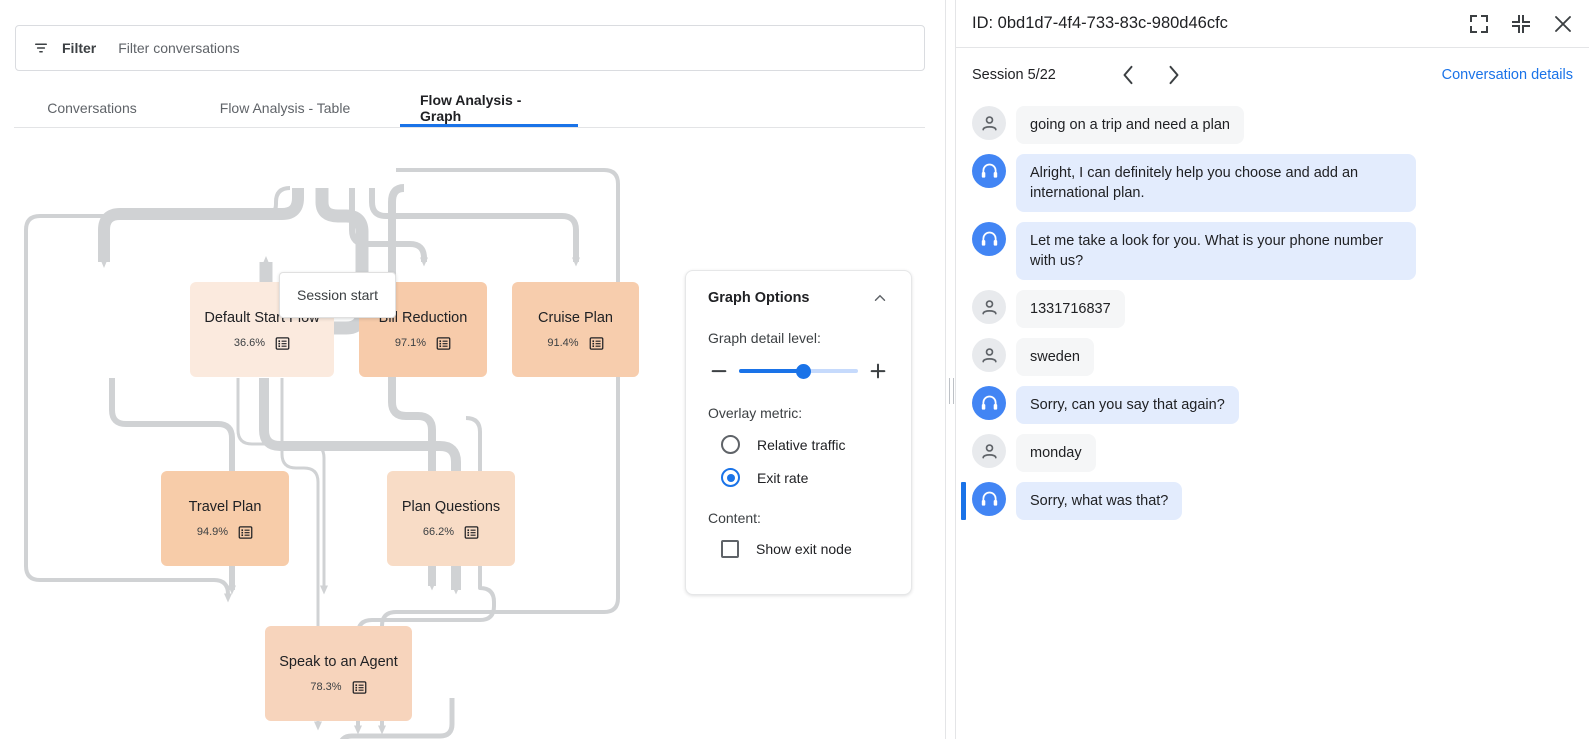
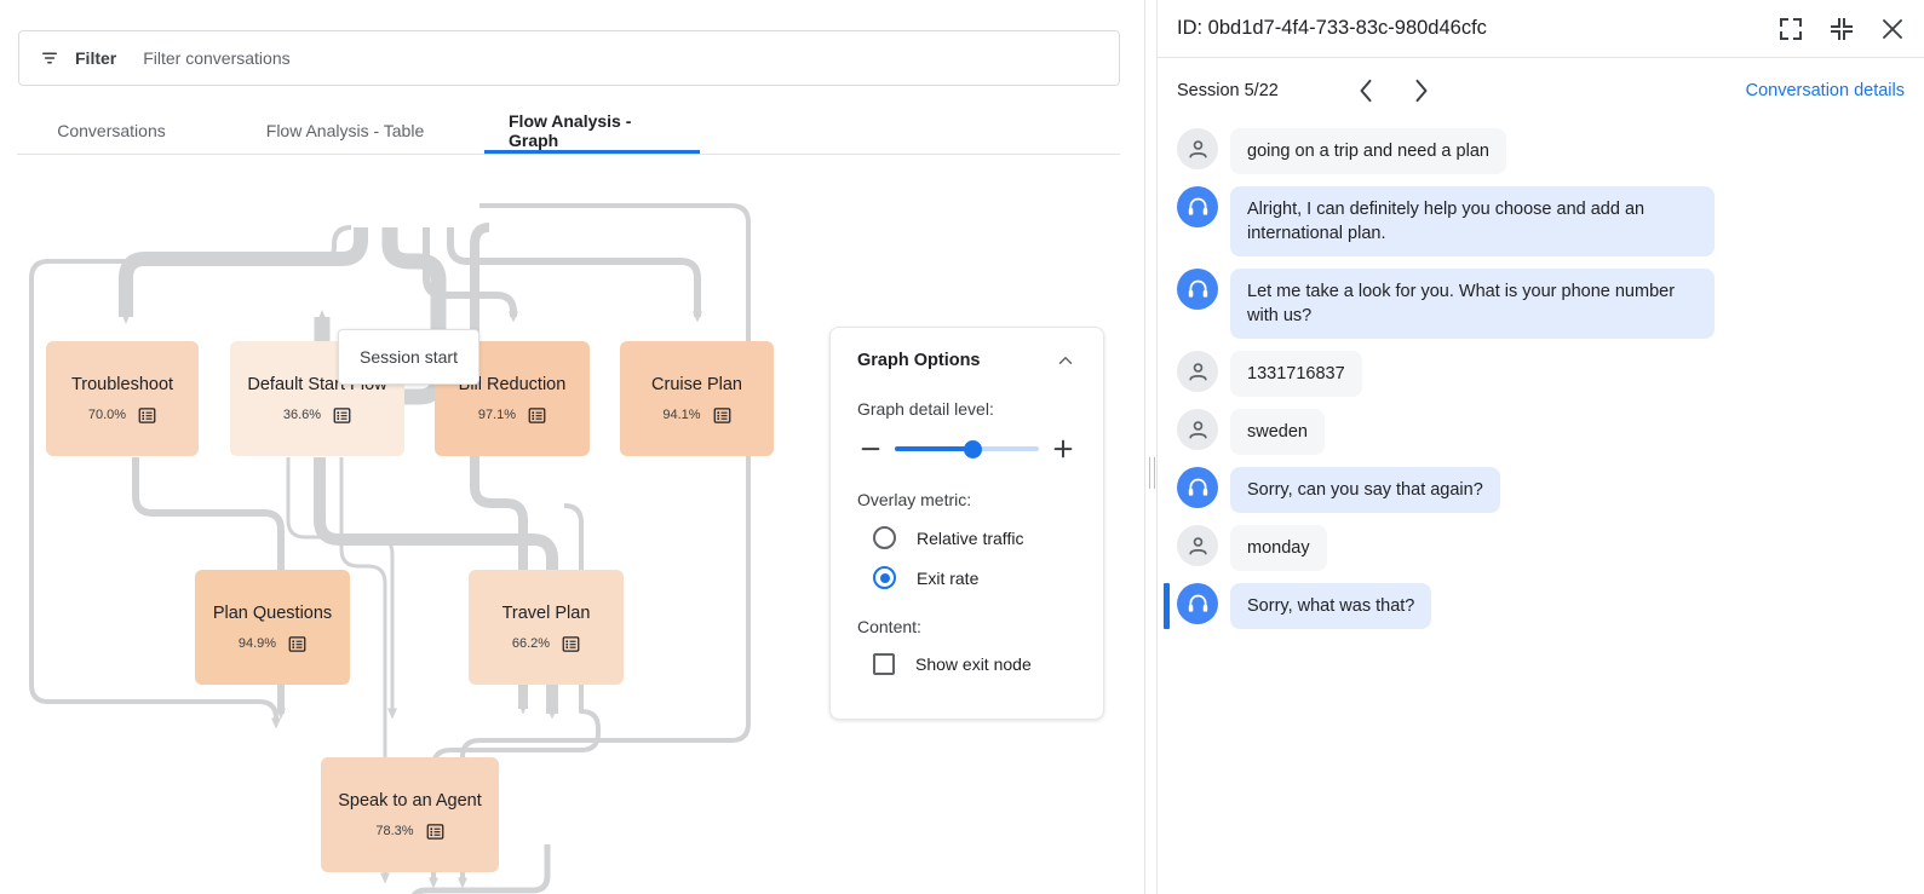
  Filter
  Filter conversations
  Conversations
  Flow Analysis - Table
  Flow Analysis - Graph
  Session start
+ Troubleshoot
+ 70.0%
  36.6%
  l Reduction
  97.1%
  Cruise Plan
- 91.4%
+ 94.1%
- Travel Plan
+ Plan Questions
  94.9%
- Plan Questions
+ Travel Plan
  66.2%
  Speak to an Agent
  78.3%
  Graph Options
  Graph detail level:
  Overlay metric:
  Relative traffic
  Exit rate
  Content:
  Show exit node
  ID: 0bd1d7-4f4-733-83c-980d46cfc
  Session 5/22
  Conversation details
  going on a trip and need a plan
  Alright, I can definitely help you choose and add an international plan.
  Let me take a look for you. What is your phone number with us?
  1331716837
  sweden
  Sorry, can you say that again?
  monday
  Sorry, what was that?
